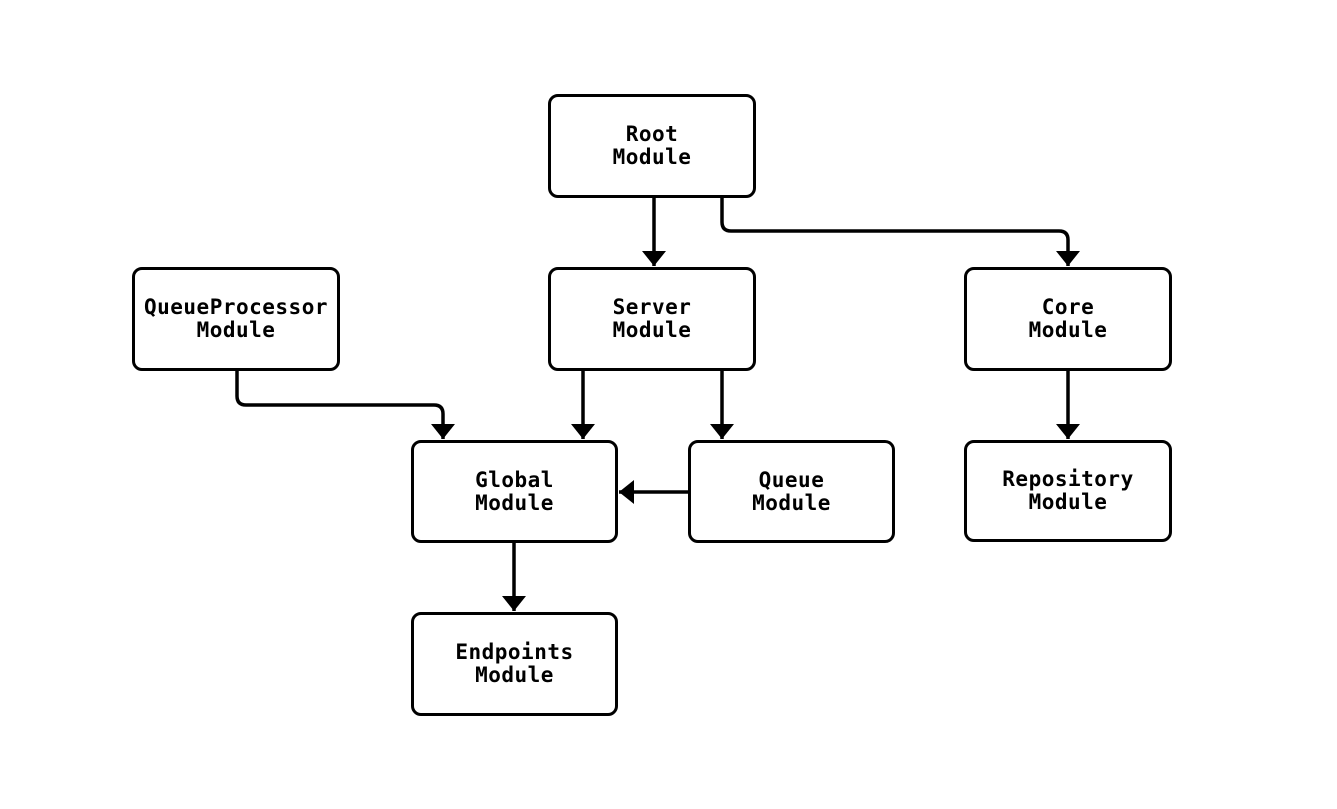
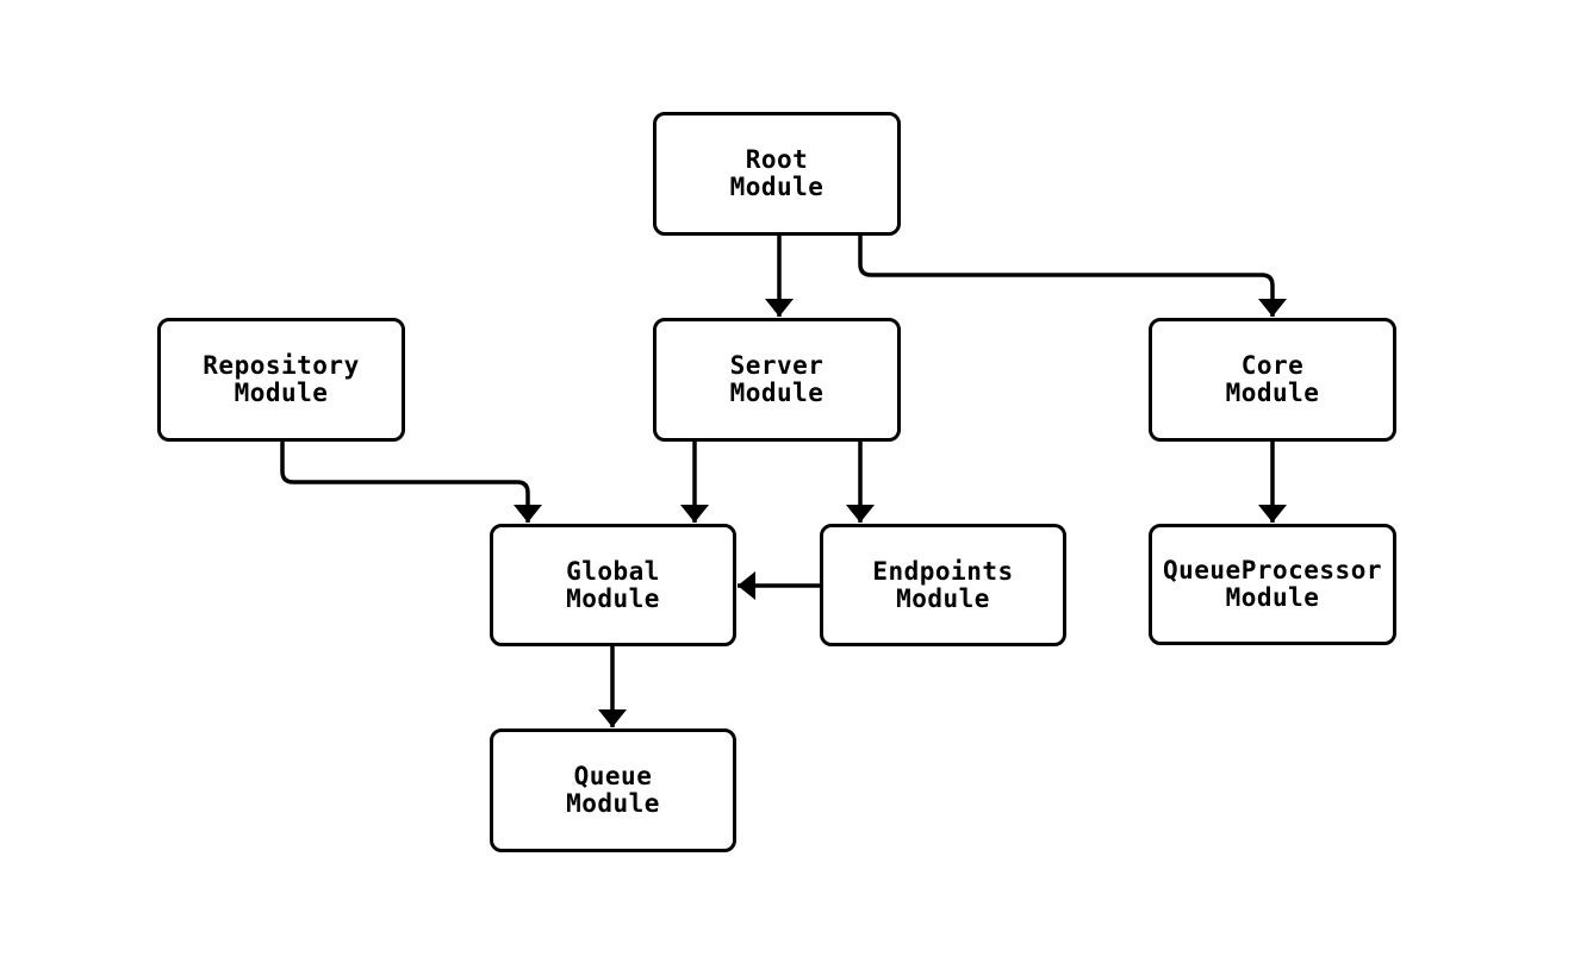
  Root
  Module
- QueueProcessor
+ Repository
  Module
  Server
  Module
  Core
  Module
  Global
  Module
- Queue
+ Endpoints
  Module
- Repository
+ QueueProcessor
  Module
- Endpoints
+ Queue
  Module
